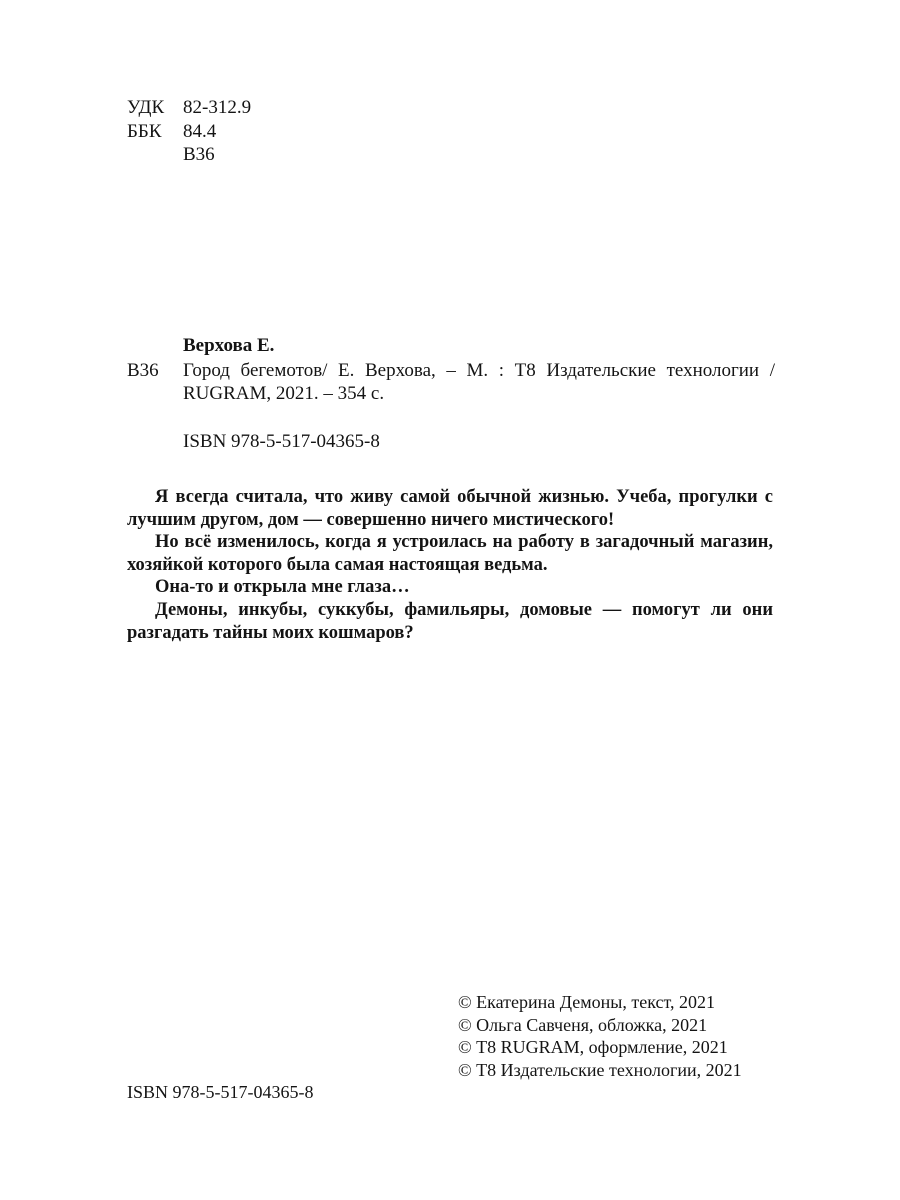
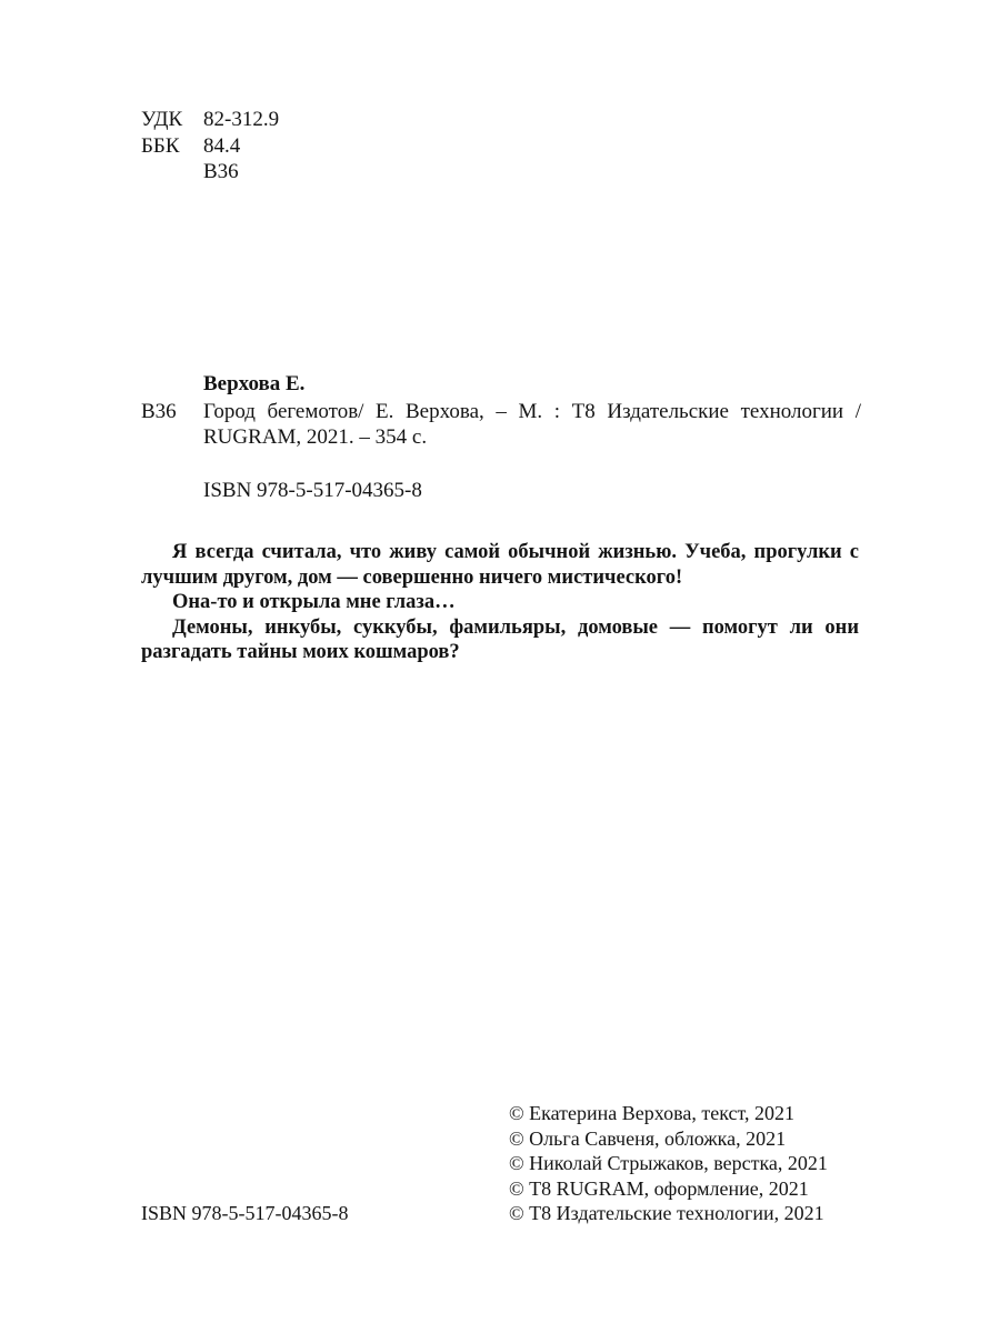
  УДК
  82-312.9
  ББК
  84.4
  В36
  Верхова Е.
  В36
  Город бегемотов/ Е. Верхова, – М. : Т8 Издательские технологии / RUGRAM, 2021. – 354 с.
  ISBN 978-5-517-04365-8
  Я всегда считала, что живу самой обычной жизнью. Учеба, прогулки с лучшим другом, дом — совершенно ничего мистического!
- Но всё изменилось, когда я устроилась на работу в загадочный магазин, хозяйкой которого была самая настоящая ведьма.
  Она-то и открыла мне глаза…
  Демоны, инкубы, суккубы, фамильяры, домовые — помогут ли они разгадать тайны моих кошмаров?
- © Екатерина Демоны, текст, 2021
+ © Екатерина Верхова, текст, 2021
  © Ольга Савченя, обложка, 2021
+ © Николай Стрыжаков, верстка, 2021
  © Т8 RUGRAM, оформление, 2021
  © Т8 Издательские технологии, 2021
  ISBN 978-5-517-04365-8
